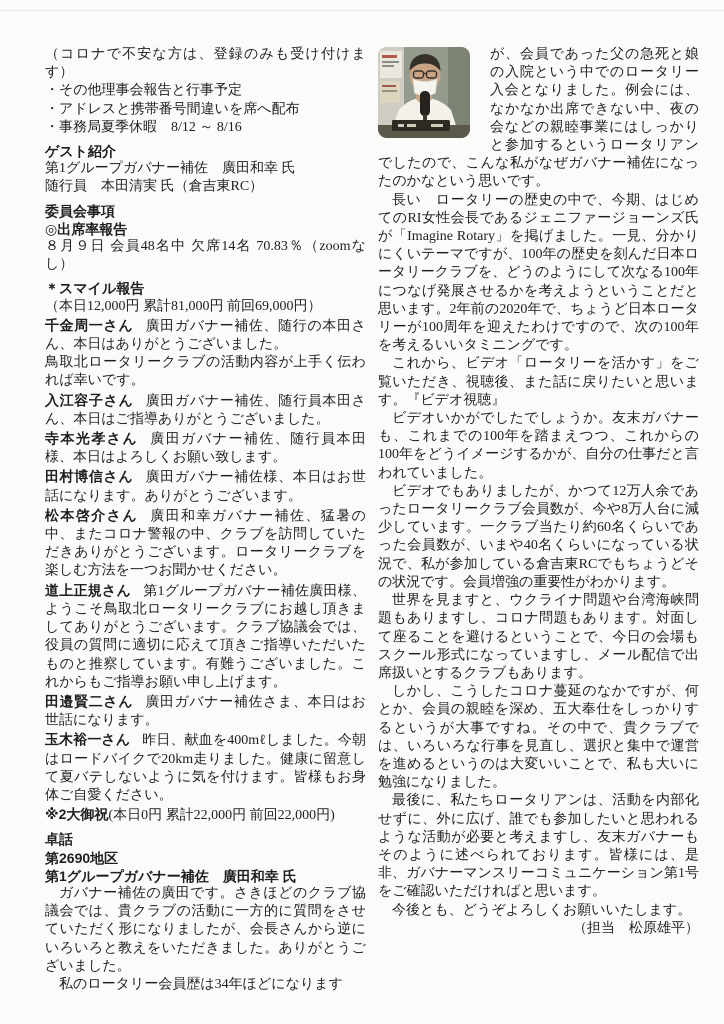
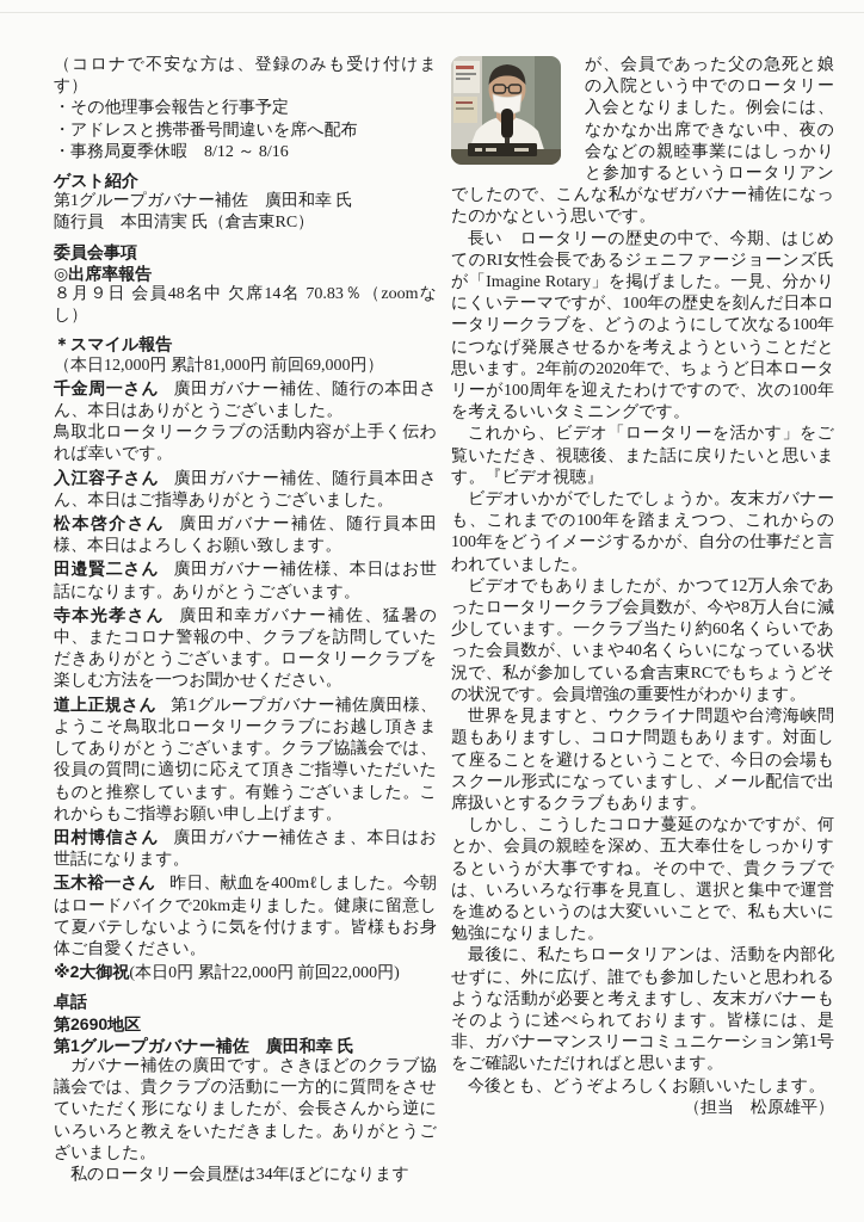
  （コロナで不安な方は、登録のみも受け付けます）
  ・その他理事会報告と行事予定
  ・アドレスと携帯番号間違いを席へ配布
  ・事務局夏季休暇 8/12 ～ 8/16
  ゲスト紹介
  第1グループガバナー補佐 廣田和幸 氏
  随行員 本田清実 氏（倉吉東RC）
  委員会事項
  ◎出席率報告
  ８月９日 会員48名中 欠席14名 70.83％（zoomなし）
  ＊スマイル報告
  （本日12,000円 累計81,000円 前回69,000円）
  千金周一さん 廣田ガバナー補佐、随行の本田さん、本日はありがとうございました。
  鳥取北ロータリークラブの活動内容が上手く伝われば幸いです。
  入江容子さん 廣田ガバナー補佐、随行員本田さん、本日はご指導ありがとうございました。
- 寺本光孝さん 廣田ガバナー補佐、随行員本田様、本日はよろしくお願い致します。
+ 松本啓介さん 廣田ガバナー補佐、随行員本田様、本日はよろしくお願い致します。
- 田村博信さん 廣田ガバナー補佐様、本日はお世話になります。ありがとうございます。
+ 田邉賢二さん 廣田ガバナー補佐様、本日はお世話になります。ありがとうございます。
- 松本啓介さん 廣田和幸ガバナー補佐、猛暑の中、またコロナ警報の中、クラブを訪問していただきありがとうございます。ロータリークラブを楽しむ方法を一つお聞かせください。
+ 寺本光孝さん 廣田和幸ガバナー補佐、猛暑の中、またコロナ警報の中、クラブを訪問していただきありがとうございます。ロータリークラブを楽しむ方法を一つお聞かせください。
  道上正規さん 第1グループガバナー補佐廣田様、ようこそ鳥取北ロータリークラブにお越し頂きましてありがとうございます。クラブ協議会では、役員の質問に適切に応えて頂きご指導いただいたものと推察しています。有難うございました。これからもご指導お願い申し上げます。
- 田邉賢二さん 廣田ガバナー補佐さま、本日はお世話になります。
+ 田村博信さん 廣田ガバナー補佐さま、本日はお世話になります。
  玉木裕一さん 昨日、献血を400mℓしました。今朝はロードバイクで20km走りました。健康に留意して夏バテしないように気を付けます。皆様もお身体ご自愛ください。
  ※2大御祝(本日0円 累計22,000円 前回22,000円)
  卓話
  第2690地区
  第1グループガバナー補佐 廣田和幸 氏
  ガバナー補佐の廣田です。さきほどのクラブ協議会では、貴クラブの活動に一方的に質問をさせていただく形になりましたが、会長さんから逆にいろいろと教えをいただきました。ありがとうございました。
  私のロータリー会員歴は34年ほどになります
  が、会員であった父の急死と娘の入院という中でのロータリー入会となりました。例会には、なかなか出席できない中、夜の会などの親睦事業にはしっかりと参加するというロータリアンでしたので、こんな私がなぜガバナー補佐になったのかなという思いです。
  長い ロータリーの歴史の中で、今期、はじめてのRI女性会長であるジェニファージョーンズ氏が「Imagine Rotary」を掲げました。一見、分かりにくいテーマですが、100年の歴史を刻んだ日本ロータリークラブを、どうのようにして次なる100年につなげ発展させるかを考えようということだと思います。2年前の2020年で、ちょうど日本ロータリーが100周年を迎えたわけですので、次の100年を考えるいいタミニングです。
  これから、ビデオ「ロータリーを活かす」をご覧いただき、視聴後、また話に戻りたいと思います。『ビデオ視聴』
  ビデオいかがでしたでしょうか。友末ガバナーも、これまでの100年を踏まえつつ、これからの100年をどうイメージするかが、自分の仕事だと言われていました。
  ビデオでもありましたが、かつて12万人余であったロータリークラブ会員数が、今や8万人台に減少しています。一クラブ当たり約60名くらいであった会員数が、いまや40名くらいになっている状況で、私が参加している倉吉東RCでもちょうどその状況です。会員増強の重要性がわかります。
  世界を見ますと、ウクライナ問題や台湾海峡問題もありますし、コロナ問題もあります。対面して座ることを避けるということで、今日の会場もスクール形式になっていますし、メール配信で出席扱いとするクラブもあります。
  しかし、こうしたコロナ蔓延のなかですが、何とか、会員の親睦を深め、五大奉仕をしっかりするというが大事ですね。その中で、貴クラブでは、いろいろな行事を見直し、選択と集中で運営を進めるというのは大変いいことで、私も大いに勉強になりました。
  最後に、私たちロータリアンは、活動を内部化せずに、外に広げ、誰でも参加したいと思われるような活動が必要と考えますし、友末ガバナーもそのように述べられております。皆様には、是非、ガバナーマンスリーコミュニケーション第1号をご確認いただければと思います。
  今後とも、どうぞよろしくお願いいたします。
  （担当 松原雄平）
